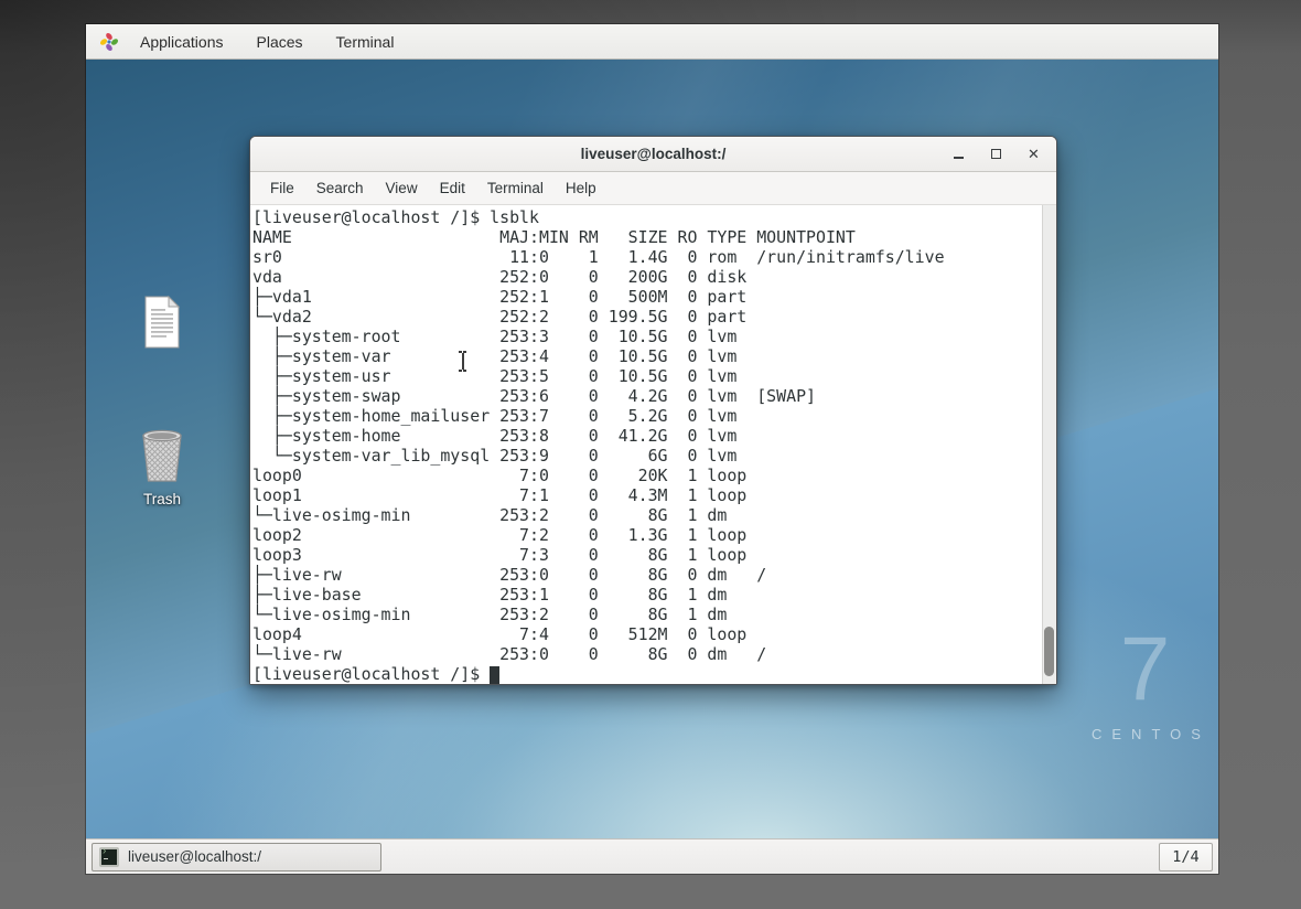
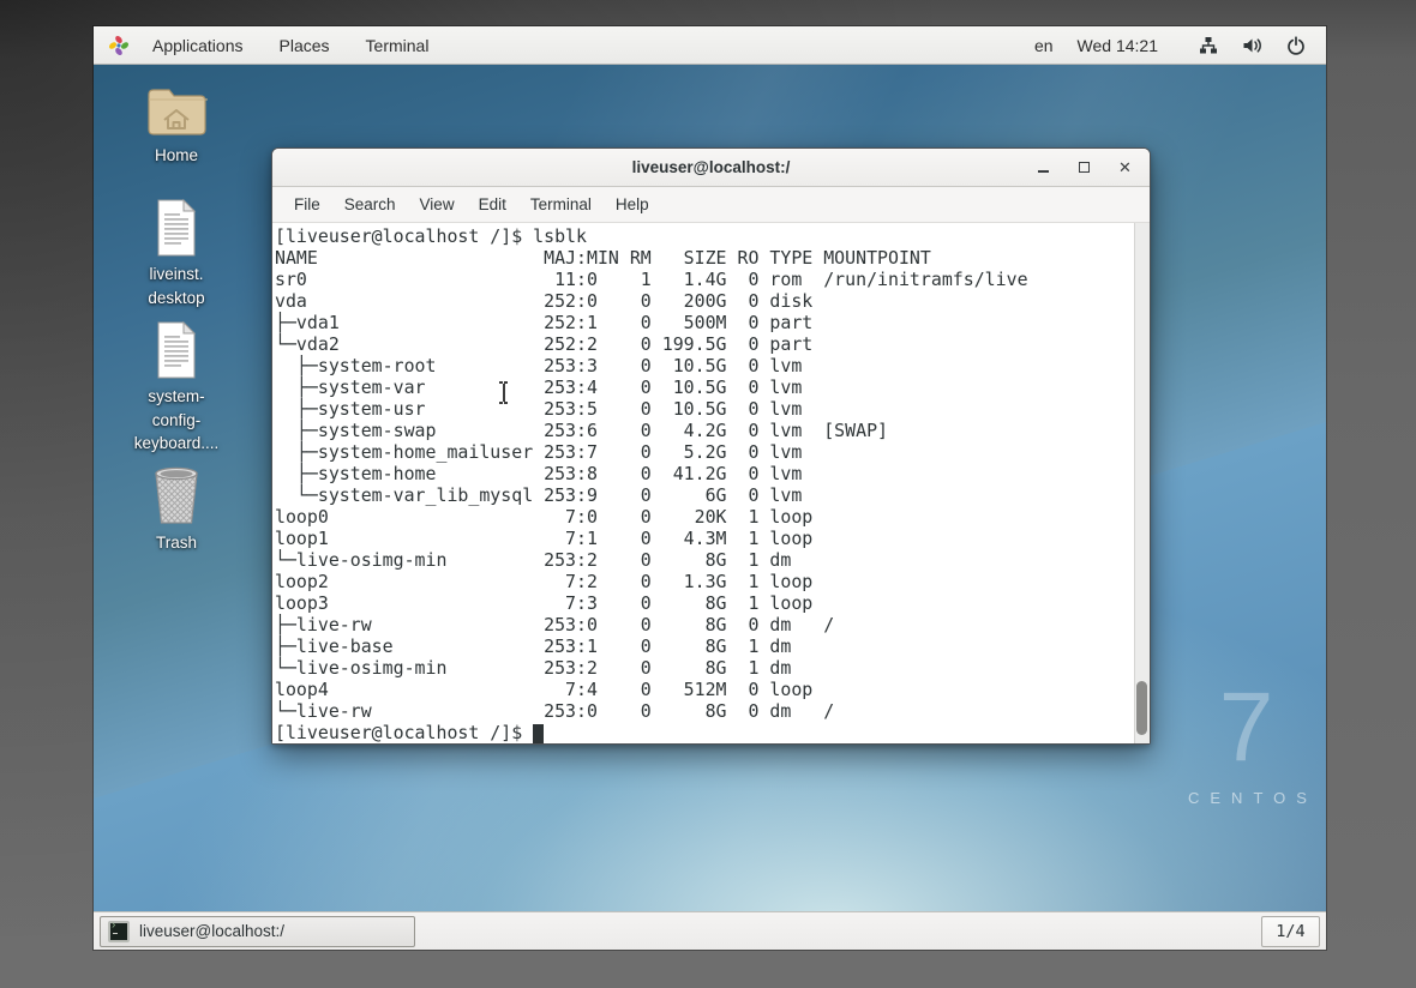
  Applications
  Places
  Terminal
+ en
+ Wed 14:21
+ Home
+ liveinst.
+ desktop
+ system-
+ config-
+ keyboard....
  Trash
  7
  CENTOS
  liveuser@localhost:/
  ✕
  File
  Search
  View
  Edit
  Terminal
  Help
  [liveuser@localhost /]$ lsblk
  NAME MAJ:MIN RM SIZE RO TYPE MOUNTPOINT
  sr0 11:0 1 1.4G 0 rom /run/initramfs/live
  vda 252:0 0 200G 0 disk
  ├─vda1 252:1 0 500M 0 part
  └─vda2 252:2 0 199.5G 0 part
  ├─system-root 253:3 0 10.5G 0 lvm
  ├─system-var 253:4 0 10.5G 0 lvm
  ├─system-usr 253:5 0 10.5G 0 lvm
  ├─system-swap 253:6 0 4.2G 0 lvm [SWAP]
  ├─system-home_mailuser 253:7 0 5.2G 0 lvm
  ├─system-home 253:8 0 41.2G 0 lvm
  └─system-var_lib_mysql 253:9 0 6G 0 lvm
  loop0 7:0 0 20K 1 loop
  loop1 7:1 0 4.3M 1 loop
  └─live-osimg-min 253:2 0 8G 1 dm
  loop2 7:2 0 1.3G 1 loop
  loop3 7:3 0 8G 1 loop
  ├─live-rw 253:0 0 8G 0 dm /
  ├─live-base 253:1 0 8G 1 dm
  └─live-osimg-min 253:2 0 8G 1 dm
  loop4 7:4 0 512M 0 loop
  └─live-rw 253:0 0 8G 0 dm / [liveuser@localhost /]$
  liveuser@localhost:/
  1/4
